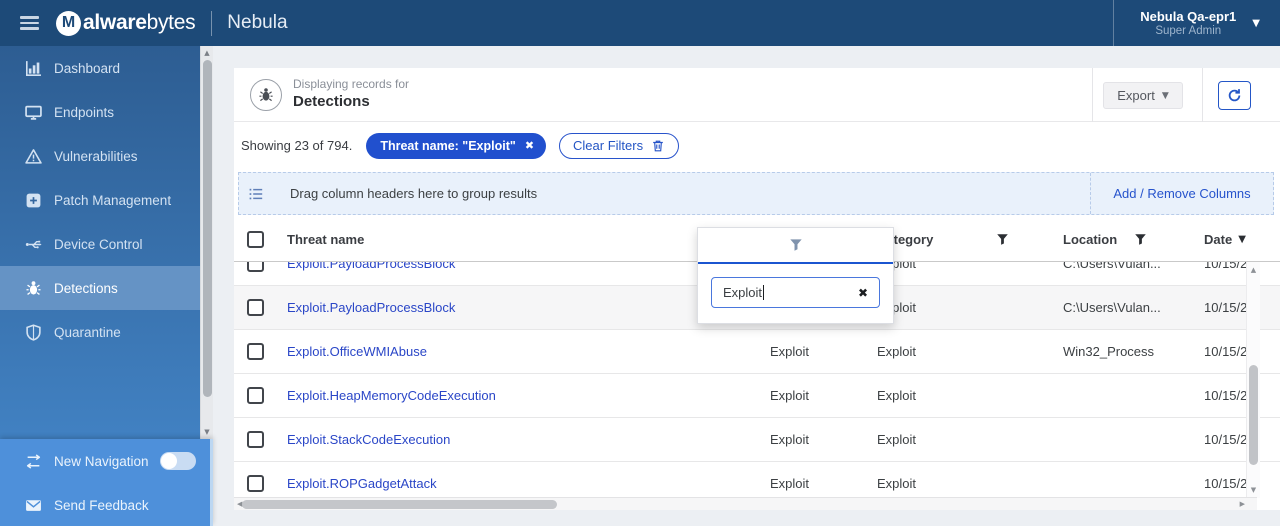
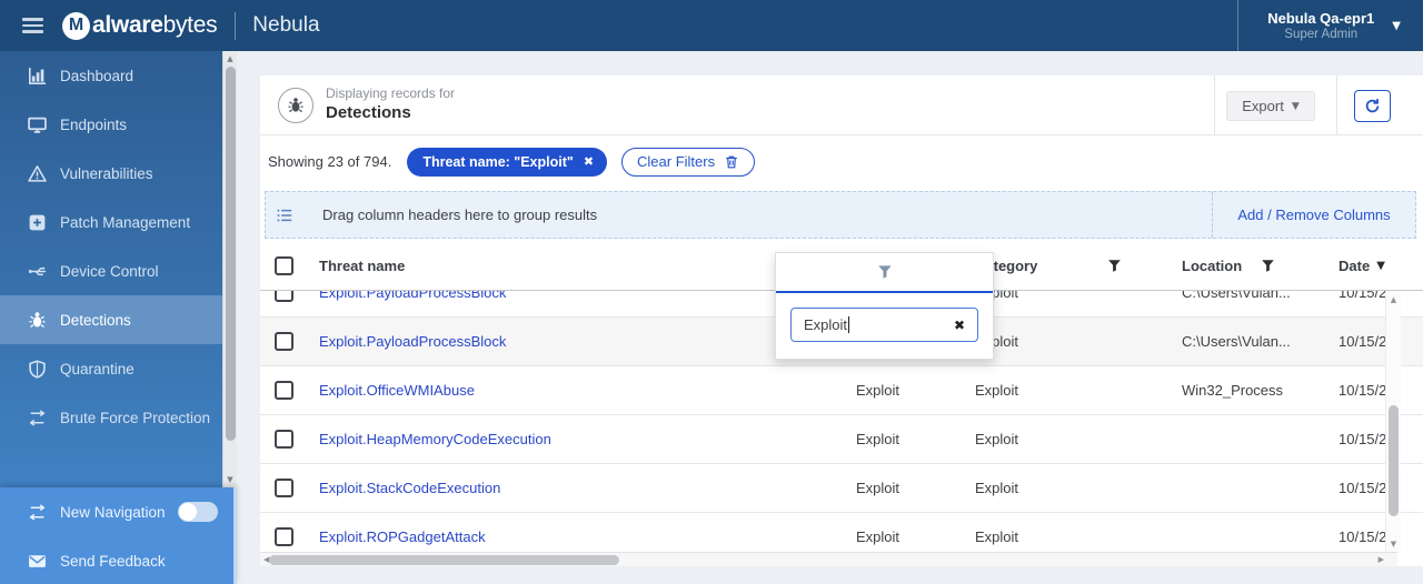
  M
  alwarebytes
  Nebula
  Nebula Qa-epr1
  Super Admin
  ▼
  Dashboard
  Endpoints
  Vulnerabilities
  Patch Management
  Device Control
  Detections
  Quarantine
+ Brute Force Protection
  ▲
  ▼
  New Navigation
  Send Feedback
  Displaying records for
  Detections
  Export
  ▼
  Showing 23 of 794.
  Threat name: "Exploit"
  ✖
  Clear Filters
  Drag column headers here to group results
  Add / Remove Columns
  Threat name
  tegory
  Location
  Date
  ▼
  Exploit.PayloadProcessBlock
  ploit
  C:\Users\Vulan...
  10/15/2
  Exploit.PayloadProcessBlock
  ploit
  C:\Users\Vulan...
  10/15/2
  Exploit.OfficeWMIAbuse
  Exploit
  Exploit
  Win32_Process
  10/15/2
  Exploit.HeapMemoryCodeExecution
  Exploit
  Exploit
  10/15/2
  Exploit.StackCodeExecution
  Exploit
  Exploit
  10/15/2
  Exploit.ROPGadgetAttack
  Exploit
  Exploit
  10/15/2
  ▲
  ▼
  ◀
  ▶
  Exploit
  ✖
